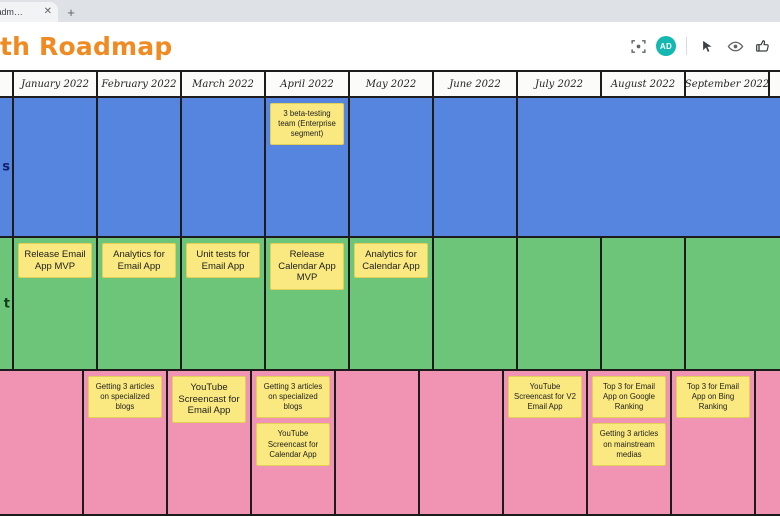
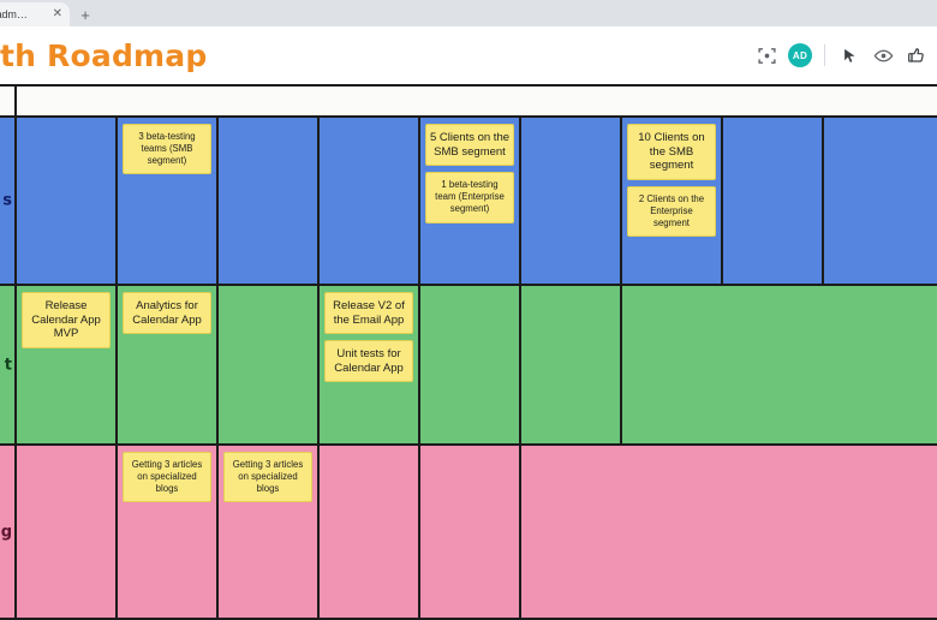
  ✕
  +
  th Roadmap
  AD
- January 2022
- February 2022
- March 2022
- April 2022
- May 2022
- June 2022
- July 2022
- August 2022
- September 2022
  s
+ 3 beta-testing teams (SMB segment)
+ 5 Clients on the SMB segment
- 3 beta-testing team (Enterprise segment)
+ 1 beta-testing team (Enterprise segment)
+ 10 Clients on the SMB segment
+ 2 Clients on the Enterprise segment
  t
- Release Email App MVP
- Analytics for Email App
- Unit tests for Email App
  Release Calendar App MVP
  Analytics for Calendar App
+ Release V2 of the Email App
+ Unit tests for Calendar App
+ g
  Getting 3 articles on specialized blogs
- YouTube Screencast for Email App
  Getting 3 articles on specialized blogs
- YouTube Screencast for Calendar App
- YouTube Screencast for V2 Email App
- Top 3 for Email App on Google Ranking
- Getting 3 articles on mainstream medias
- Top 3 for Email App on Bing Ranking
